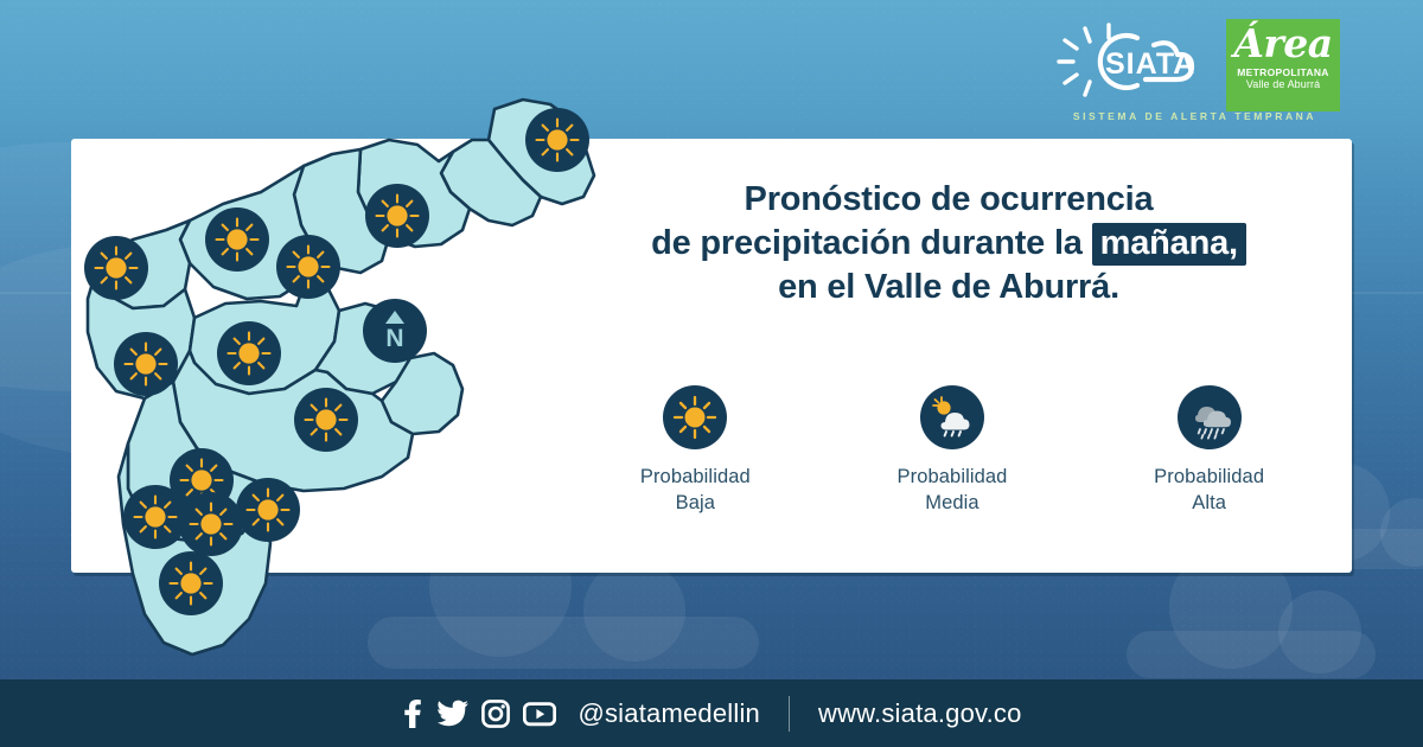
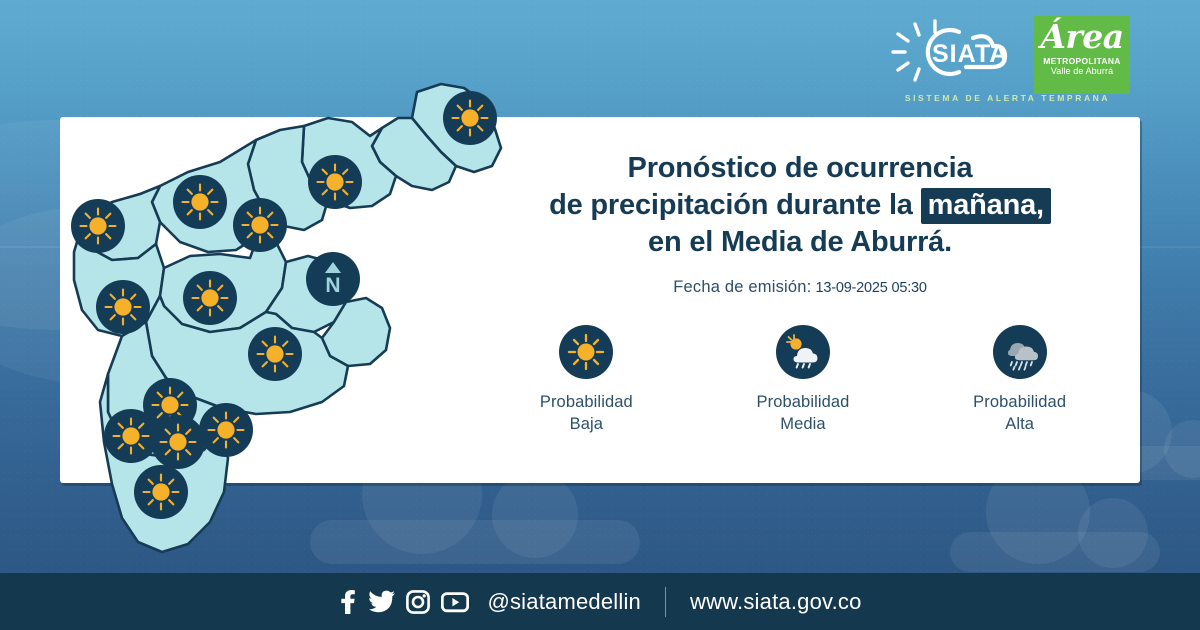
  SIATA
  Área
  METROPOLITANA
  Valle de Aburrá
  SISTEMA DE ALERTA TEMPRANA
  N
  Pronóstico de ocurrencia
  de precipitación durante la mañana,
- en el Valle de Aburrá.
+ en el Media de Aburrá.
+ Fecha de emisión: 13-09-2025 05:30
  Probabilidad
  Baja
  Probabilidad
  Media
  Probabilidad
  Alta
  @siatamedellin
  www.siata.gov.co
